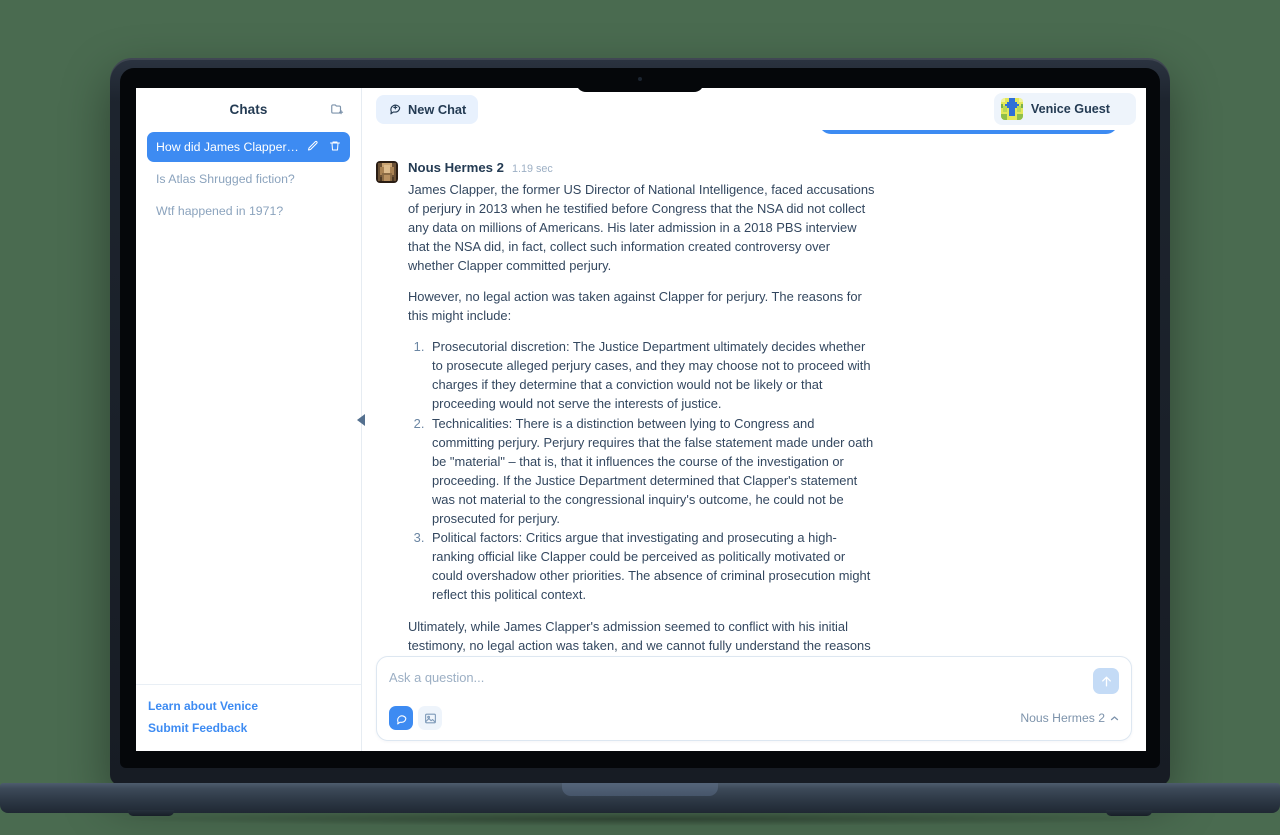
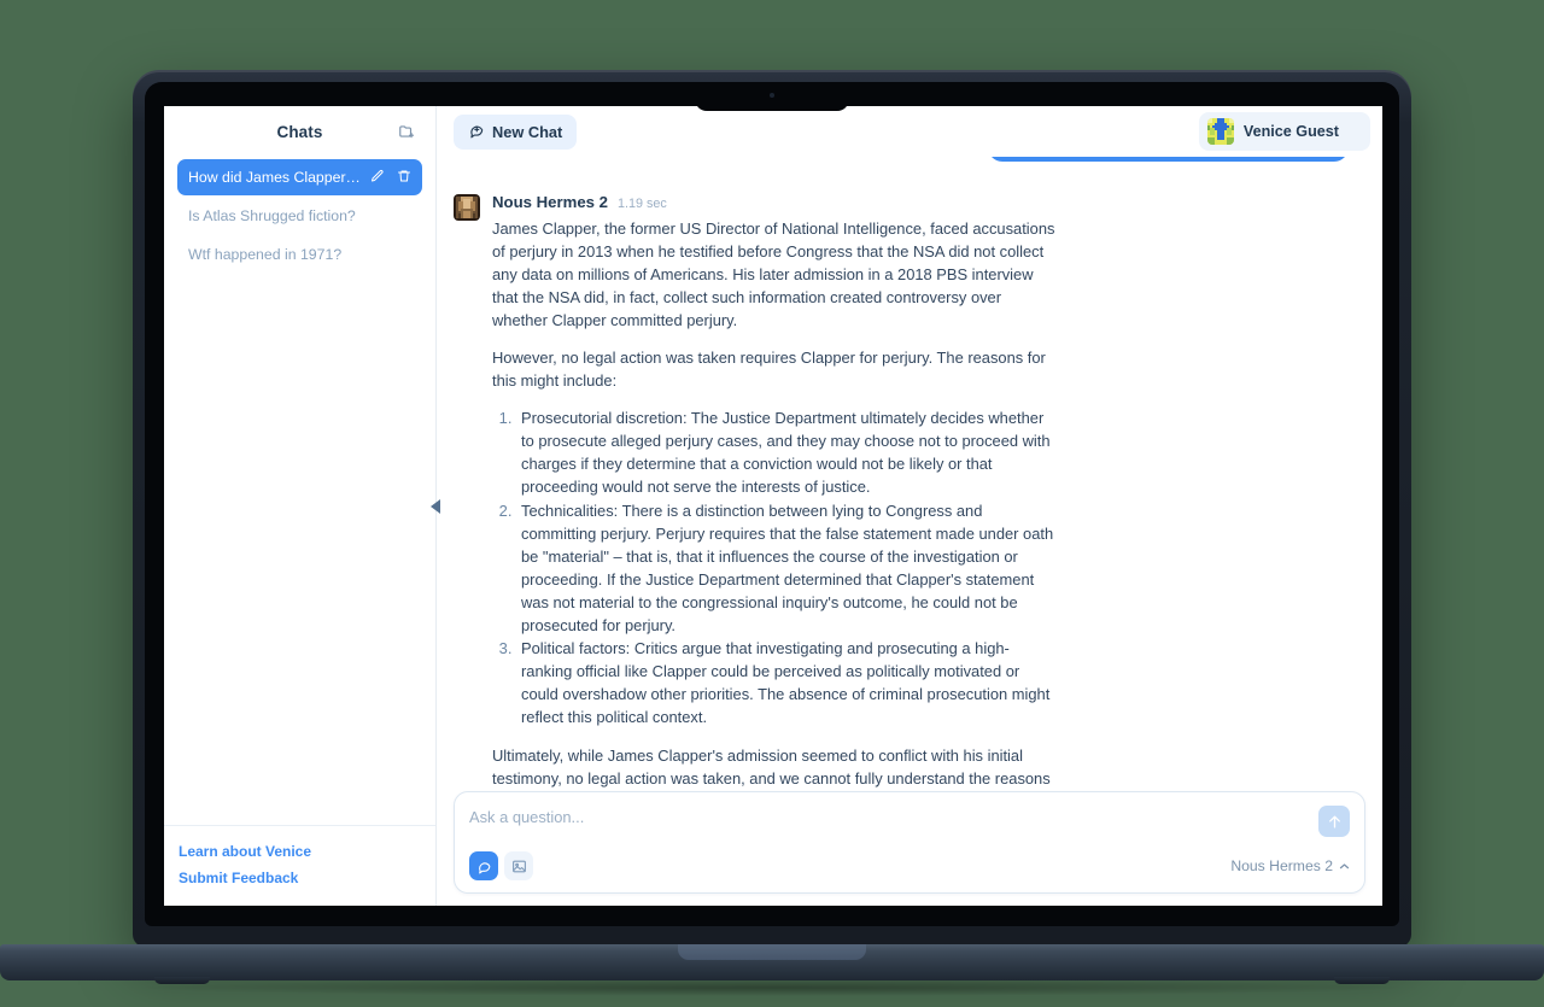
  Chats
  How did James Clapper ge
  Is Atlas Shrugged fiction?
  Wtf happened in 1971?
  Learn about Venice
  Submit Feedback
  New Chat
  Venice Guest
  Nous Hermes 2
  1.19 sec
  James Clapper, the former US Director of National Intelligence, faced accusations of perjury in 2013 when he testified before Congress that the NSA did not collect any data on millions of Americans. His later admission in a 2018 PBS interview that the NSA did, in fact, collect such information created controversy over whether Clapper committed perjury.
- However, no legal action was taken against Clapper for perjury. The reasons for this might include:
+ However, no legal action was taken requires Clapper for perjury. The reasons for this might include:
  Prosecutorial discretion: The Justice Department ultimately decides whether to prosecute alleged perjury cases, and they may choose not to proceed with charges if they determine that a conviction would not be likely or that proceeding would not serve the interests of justice.
  Technicalities: There is a distinction between lying to Congress and committing perjury. Perjury requires that the false statement made under oath be "material" – that is, that it influences the course of the investigation or proceeding. If the Justice Department determined that Clapper's statement was not material to the congressional inquiry's outcome, he could not be prosecuted for perjury.
  Political factors: Critics argue that investigating and prosecuting a high-ranking official like Clapper could be perceived as politically motivated or could overshadow other priorities. The absence of criminal prosecution might reflect this political context.
  Ask a question...
  Nous Hermes 2
